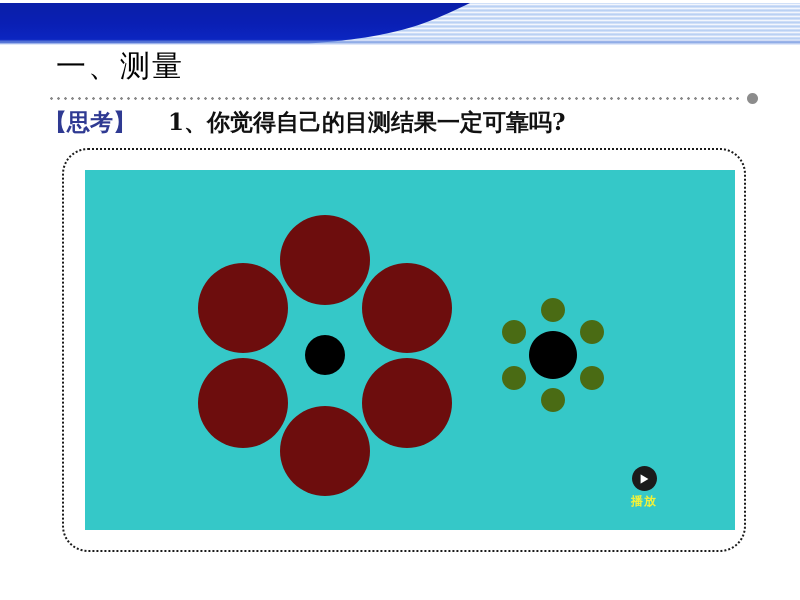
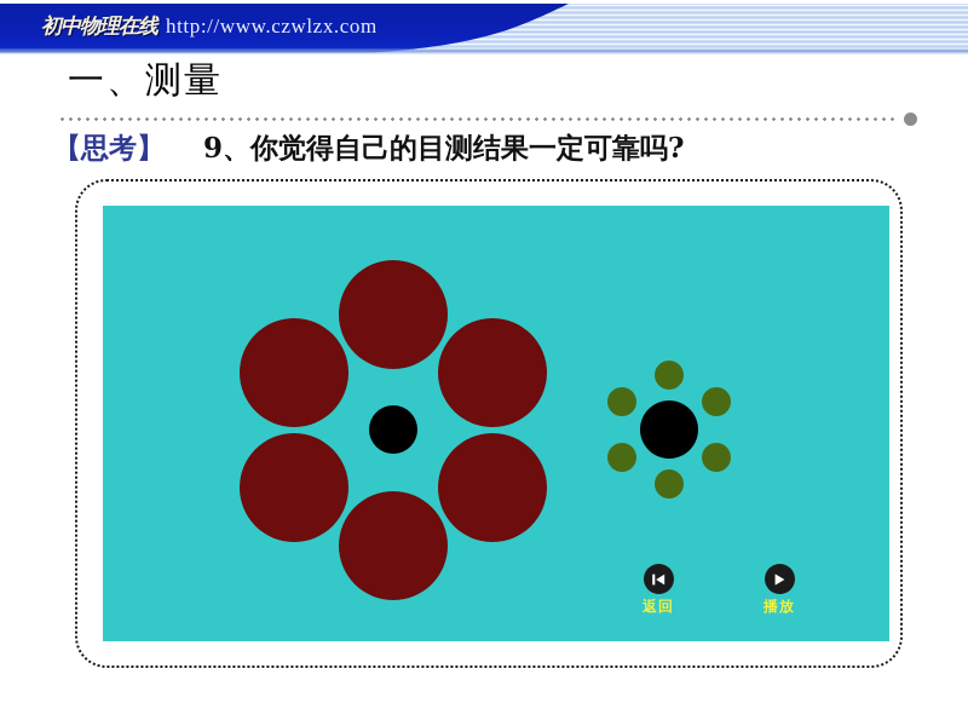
+ 初中物理在线
+ http://www.czwlzx.com
  一、测量
- 【思考】 1、你觉得自己的目测结果一定可靠吗?
+ 【思考】 9、你觉得自己的目测结果一定可靠吗?
+ 返回
  播放
